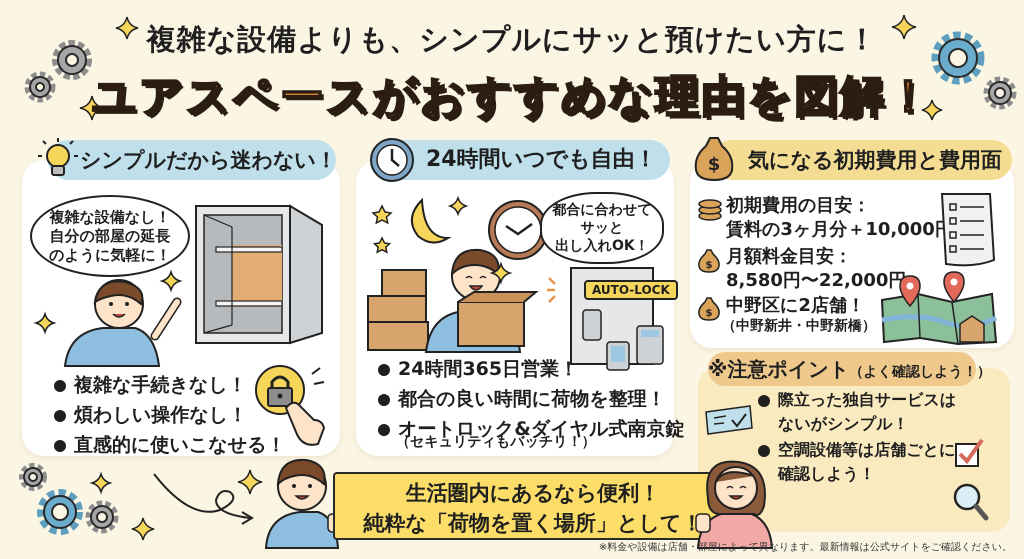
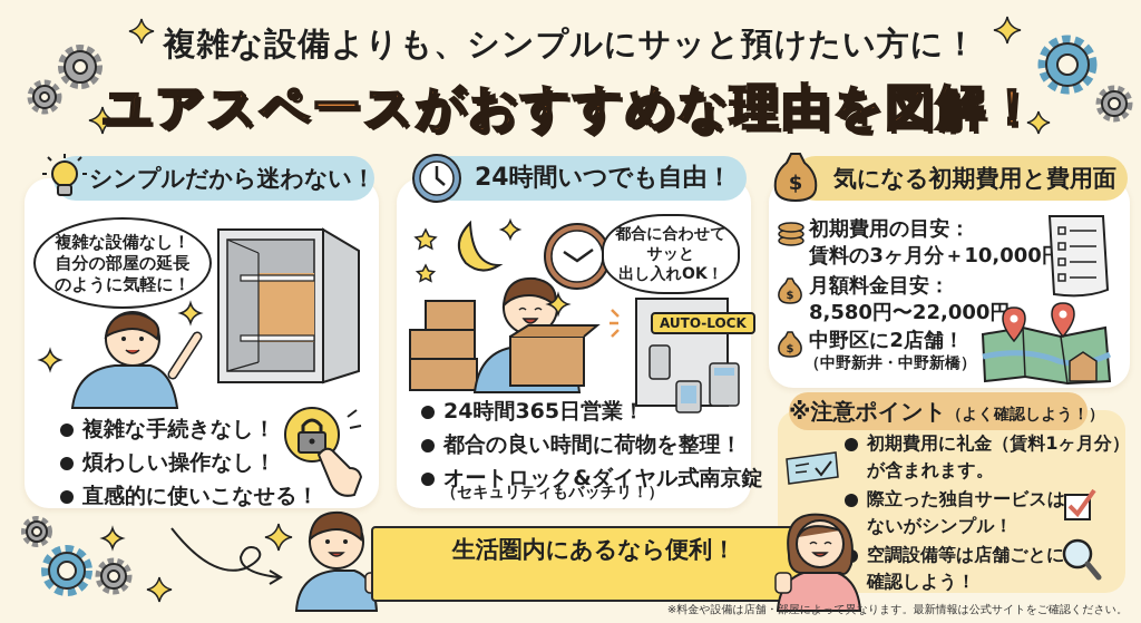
  複雑な設備よりも、シンプルにサッと預けたい方に！
  ユアスペースがおすすめな理由を図解！
  シンプルだから迷わない！
  複雑な設備なし！
  自分の部屋の延長
  のように気軽に！
  複雑な手続きなし！
  煩わしい操作なし！
  直感的に使いこなせる！
  24時間いつでも自由！
  都合に合わせて
  サッと
  出し入れOK！
  AUTO-LOCK
  24時間365日営業！
  都合の良い時間に荷物を整理！
  オートロック&ダイヤル式南京錠
  （セキュリティもバッチリ！）
  気になる初期費用と費用面
  $
  初期費用の目安：
  賃料の3ヶ月分＋10,000
  $
  月額料金目安：
  8,580円〜22,000円
  $
  中野区に2店舗！
  （中野新井・中野新橋）
  ※注意ポイント（よく確認しよう！）
+ 初期費用に礼金（賃料1ヶ月分）
+ が含まれます。
  際立った独自サービスは
  ないがシンプル！
  空調設備等は店舗ごとに
  確認しよう！
  生活圏内にあるなら便利！
- 純粋な「荷物を置く場所」として！
  ※料金や設備は店舗・部屋によって異なります。最新情報は公式サイトをご確認ください。
